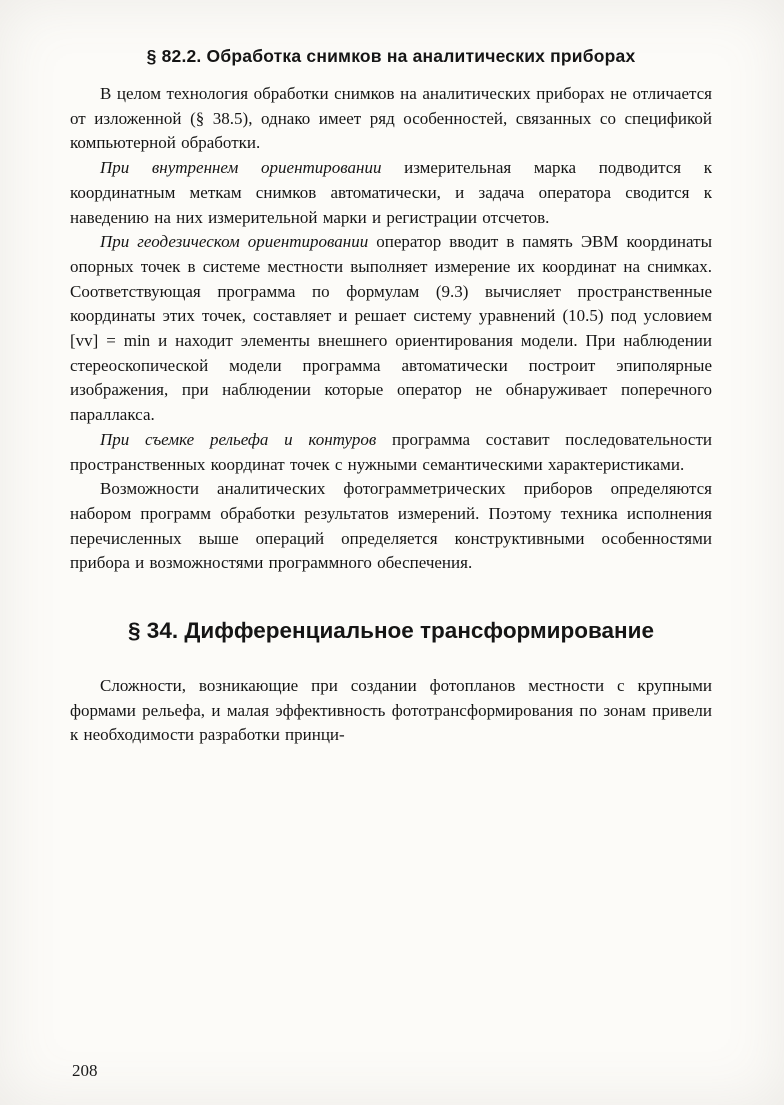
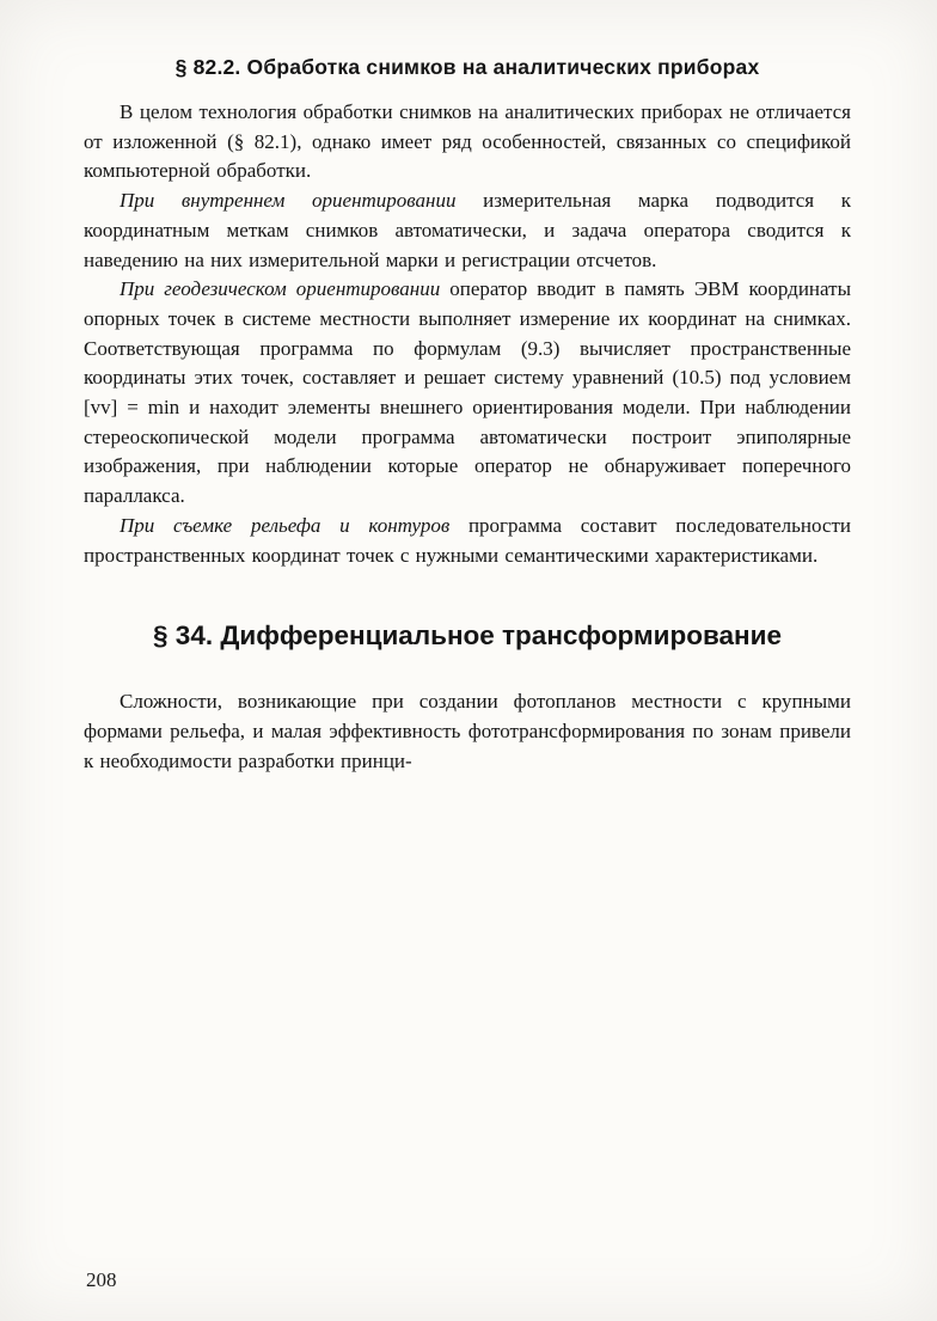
  § 82.2. Обработка снимков на аналитических приборах
- В целом технология обработки снимков на аналитических приборах не отличается от изложенной (§ 38.5), однако имеет ряд особенностей, связанных со спецификой компьютерной обработки.
+ В целом технология обработки снимков на аналитических приборах не отличается от изложенной (§ 82.1), однако имеет ряд особенностей, связанных со спецификой компьютерной обработки.
  При внутреннем ориентировании измерительная марка подводится к координатным меткам снимков автоматически, и задача оператора сводится к наведению на них измерительной марки и регистрации отсчетов.
  При геодезическом ориентировании оператор вводит в память ЭВМ координаты опорных точек в системе местности выполняет измерение их координат на снимках. Соответствующая программа по формулам (9.3) вычисляет пространственные координаты этих точек, составляет и решает систему уравнений (10.5) под условием [vv] = min и находит элементы внешнего ориентирования модели. При наблюдении стереоскопической модели программа автоматически построит эпиполярные изображения, при наблюдении которые оператор не обнаруживает поперечного параллакса.
  При съемке рельефа и контуров программа составит последовательности пространственных координат точек с нужными семантическими характеристиками.
- Возможности аналитических фотограмметрических приборов определяются набором программ обработки результатов измерений. Поэтому техника исполнения перечисленных выше операций определяется конструктивными особенностями прибора и возможностями программного обеспечения.
  § 34. Дифференциальное трансформирование
  Сложности, возникающие при создании фотопланов местности с крупными формами рельефа, и малая эффективность фототрансформирования по зонам привели к необходимости разработки принци-
  208
